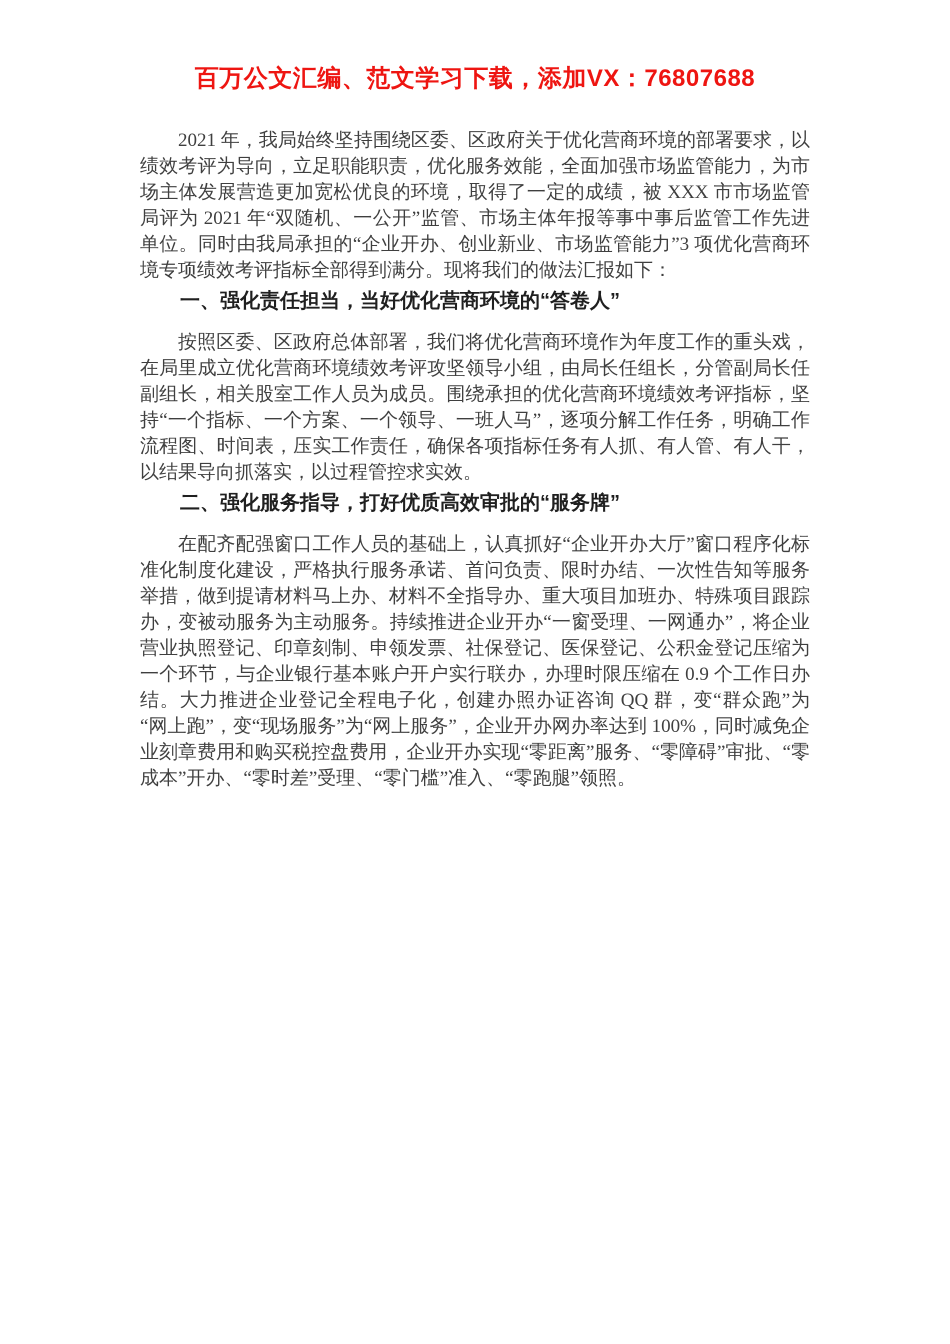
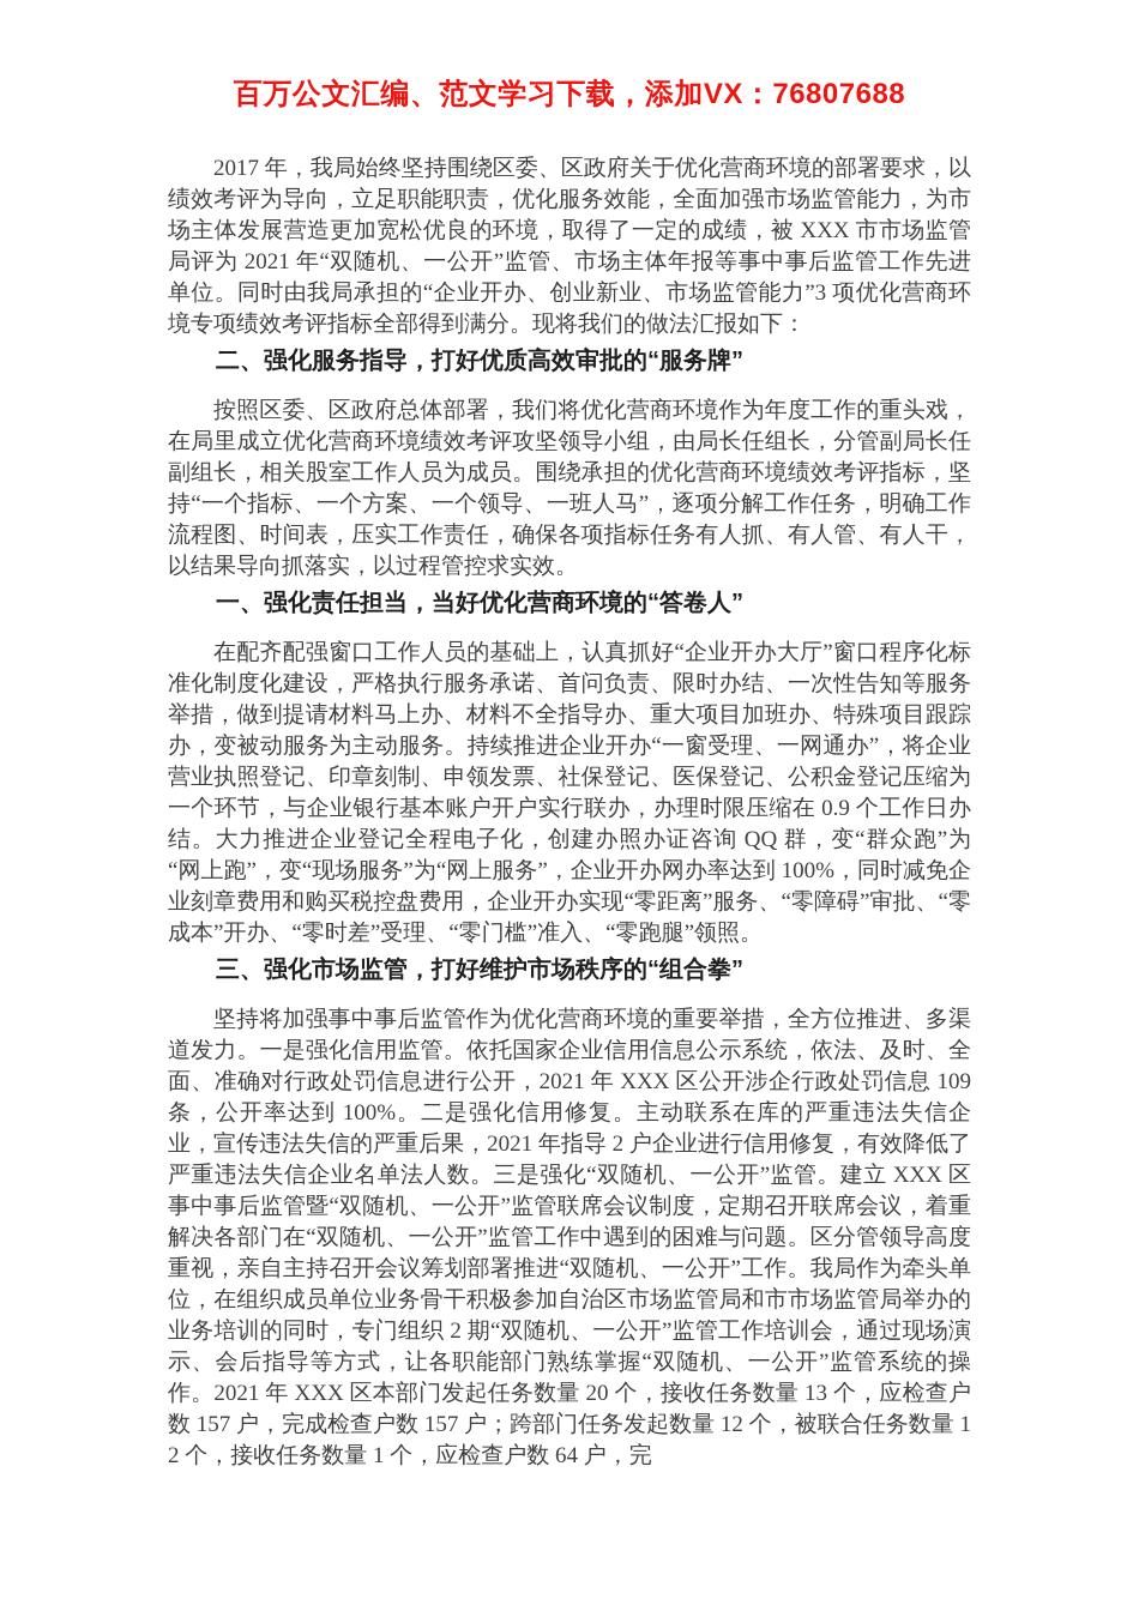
  百万公文汇编、范文学习下载，添加VX：76807688
- 2021 年，我局始终坚持围绕区委、区政府关于优化营商环境的部署要求，以绩效考评为导向，立足职能职责，优化服务效能，全面加强市场监管能力，为市场主体发展营造更加宽松优良的环境，取得了一定的成绩，被 XXX 市市场监管局评为 2021 年“双随机、一公开”监管、市场主体年报等事中事后监管工作先进单位。同时由我局承担的“企业开办、创业新业、市场监管能力”3 项优化营商环境专项绩效考评指标全部得到满分。现将我们的做法汇报如下：
+ 2017 年，我局始终坚持围绕区委、区政府关于优化营商环境的部署要求，以绩效考评为导向，立足职能职责，优化服务效能，全面加强市场监管能力，为市场主体发展营造更加宽松优良的环境，取得了一定的成绩，被 XXX 市市场监管局评为 2021 年“双随机、一公开”监管、市场主体年报等事中事后监管工作先进单位。同时由我局承担的“企业开办、创业新业、市场监管能力”3 项优化营商环境专项绩效考评指标全部得到满分。现将我们的做法汇报如下：
- 一、强化责任担当，当好优化营商环境的“答卷人”
+ 二、强化服务指导，打好优质高效审批的“服务牌”
  按照区委、区政府总体部署，我们将优化营商环境作为年度工作的重头戏，在局里成立优化营商环境绩效考评攻坚领导小组，由局长任组长，分管副局长任副组长，相关股室工作人员为成员。围绕承担的优化营商环境绩效考评指标，坚持“一个指标、一个方案、一个领导、一班人马”，逐项分解工作任务，明确工作流程图、时间表，压实工作责任，确保各项指标任务有人抓、有人管、有人干，以结果导向抓落实，以过程管控求实效。
- 二、强化服务指导，打好优质高效审批的“服务牌”
+ 一、强化责任担当，当好优化营商环境的“答卷人”
  在配齐配强窗口工作人员的基础上，认真抓好“企业开办大厅”窗口程序化标准化制度化建设，严格执行服务承诺、首问负责、限时办结、一次性告知等服务举措，做到提请材料马上办、材料不全指导办、重大项目加班办、特殊项目跟踪办，变被动服务为主动服务。持续推进企业开办“一窗受理、一网通办”，将企业营业执照登记、印章刻制、申领发票、社保登记、医保登记、公积金登记压缩为一个环节，与企业银行基本账户开户实行联办，办理时限压缩在 0.9 个工作日办结。大力推进企业登记全程电子化，创建办照办证咨询 QQ 群，变“群众跑”为“网上跑”，变“现场服务”为“网上服务”，企业开办网办率达到 100%，同时减免企业刻章费用和购买税控盘费用，企业开办实现“零距离”服务、“零障碍”审批、“零成本”开办、“零时差”受理、“零门槛”准入、“零跑腿”领照。
+ 三、强化市场监管，打好维护市场秩序的“组合拳”
+ 坚持将加强事中事后监管作为优化营商环境的重要举措，全方位推进、多渠道发力。一是强化信用监管。依托国家企业信用信息公示系统，依法、及时、全面、准确对行政处罚信息进行公开，2021 年 XXX 区公开涉企行政处罚信息 109 条，公开率达到 100%。二是强化信用修复。主动联系在库的严重违法失信企业，宣传违法失信的严重后果，2021 年指导 2 户企业进行信用修复，有效降低了严重违法失信企业名单法人数。三是强化“双随机、一公开”监管。建立 XXX 区事中事后监管暨“双随机、一公开”监管联席会议制度，定期召开联席会议，着重解决各部门在“双随机、一公开”监管工作中遇到的困难与问题。区分管领导高度重视，亲自主持召开会议筹划部署推进“双随机、一公开”工作。我局作为牵头单位，在组织成员单位业务骨干积极参加自治区市场监管局和市市场监管局举办的业务培训的同时，专门组织 2 期“双随机、一公开”监管工作培训会，通过现场演示、会后指导等方式，让各职能部门熟练掌握“双随机、一公开”监管系统的操作。2021 年 XXX 区本部门发起任务数量 20 个，接收任务数量 13 个，应检查户数 157 户，完成检查户数 157 户；跨部门任务发起数量 12 个，被联合任务数量 12 个，接收任务数量 1 个，应检查户数 64 户，完
